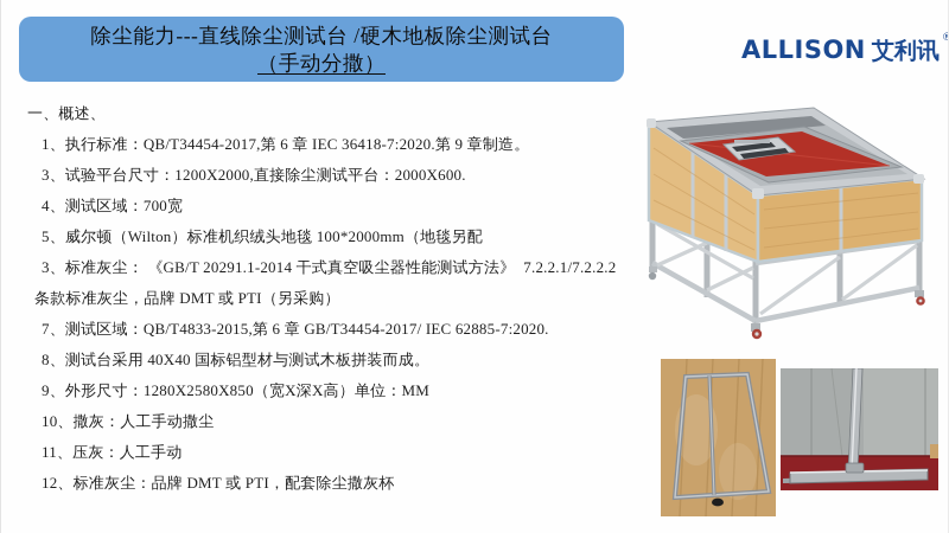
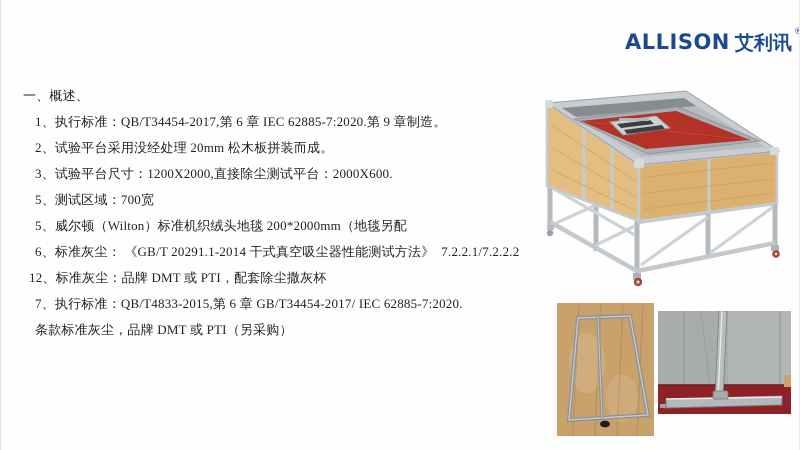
- 除尘能力---直线除尘测试台 /硬木地板除尘测试台
- （手动分撒）
  ALLISON 艾利讯®
  一、概述、
- 1、执行标准：QB/T34454-2017,第 6 章 IEC 36418-7:2020.第 9 章制造。
+ 1、执行标准：QB/T34454-2017,第 6 章 IEC 62885-7:2020.第 9 章制造。
+ 2、试验平台采用没经处理 20mm 松木板拼装而成。
  3、试验平台尺寸：1200X2000,直接除尘测试平台：2000X600.
- 4、测试区域：700宽
+ 5、测试区域：700宽
- 5、威尔顿（Wilton）标准机织绒头地毯 100*2000mm（地毯另配
+ 5、威尔顿（Wilton）标准机织绒头地毯 200*2000mm（地毯另配
- 3、标准灰尘： 《GB/T 20291.1-2014 干式真空吸尘器性能测试方法》 7.2.2.1/7.2.2.2
+ 6、标准灰尘： 《GB/T 20291.1-2014 干式真空吸尘器性能测试方法》 7.2.2.1/7.2.2.2
- 条款标准灰尘，品牌 DMT 或 PTI（另采购）
+ 12、标准灰尘：品牌 DMT 或 PTI，配套除尘撒灰杯
- 7、测试区域：QB/T4833-2015,第 6 章 GB/T34454-2017/ IEC 62885-7:2020.
+ 7、执行标准：QB/T4833-2015,第 6 章 GB/T34454-2017/ IEC 62885-7:2020.
- 8、测试台采用 40X40 国标铝型材与测试木板拼装而成。
- 9、外形尺寸：1280X2580X850（宽X深X高）单位：MM
- 10、撒灰：人工手动撒尘
- 11、压灰：人工手动
- 12、标准灰尘：品牌 DMT 或 PTI，配套除尘撒灰杯
+ 条款标准灰尘，品牌 DMT 或 PTI（另采购）
